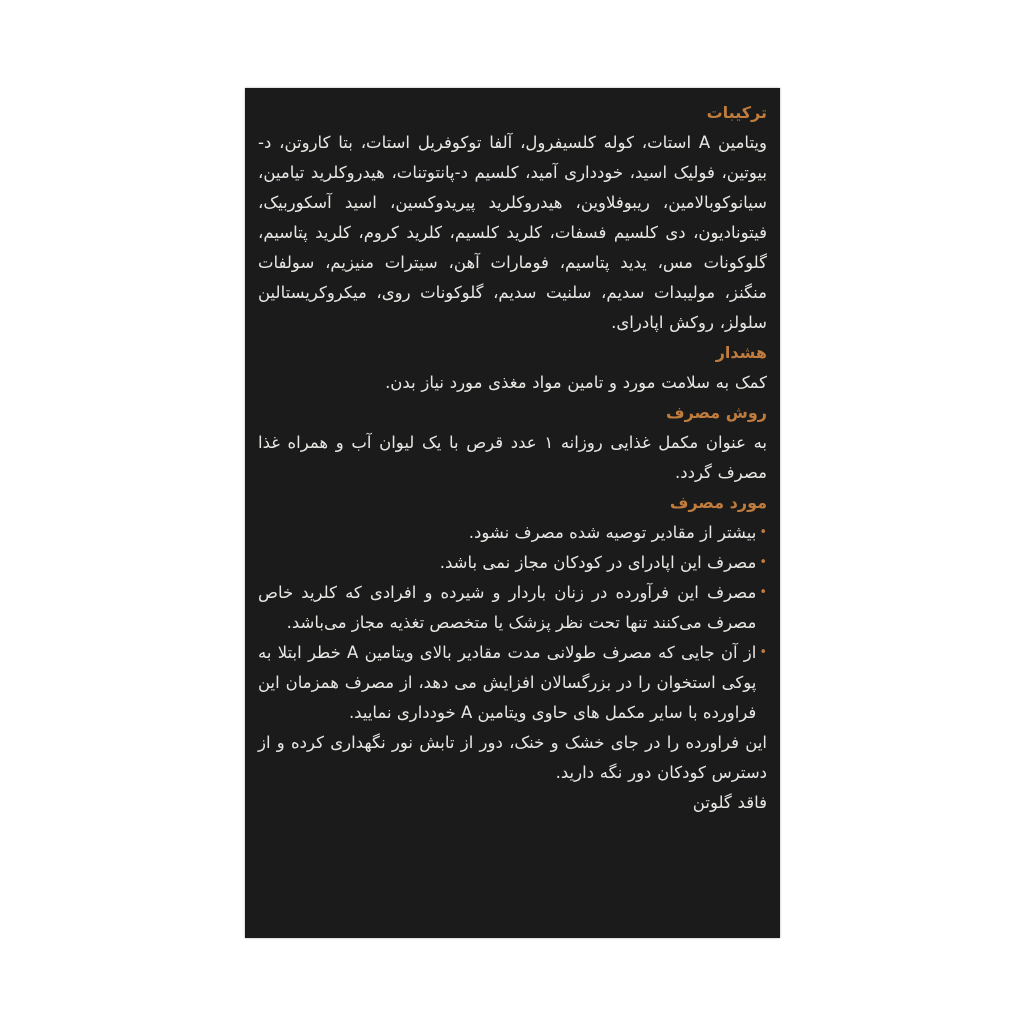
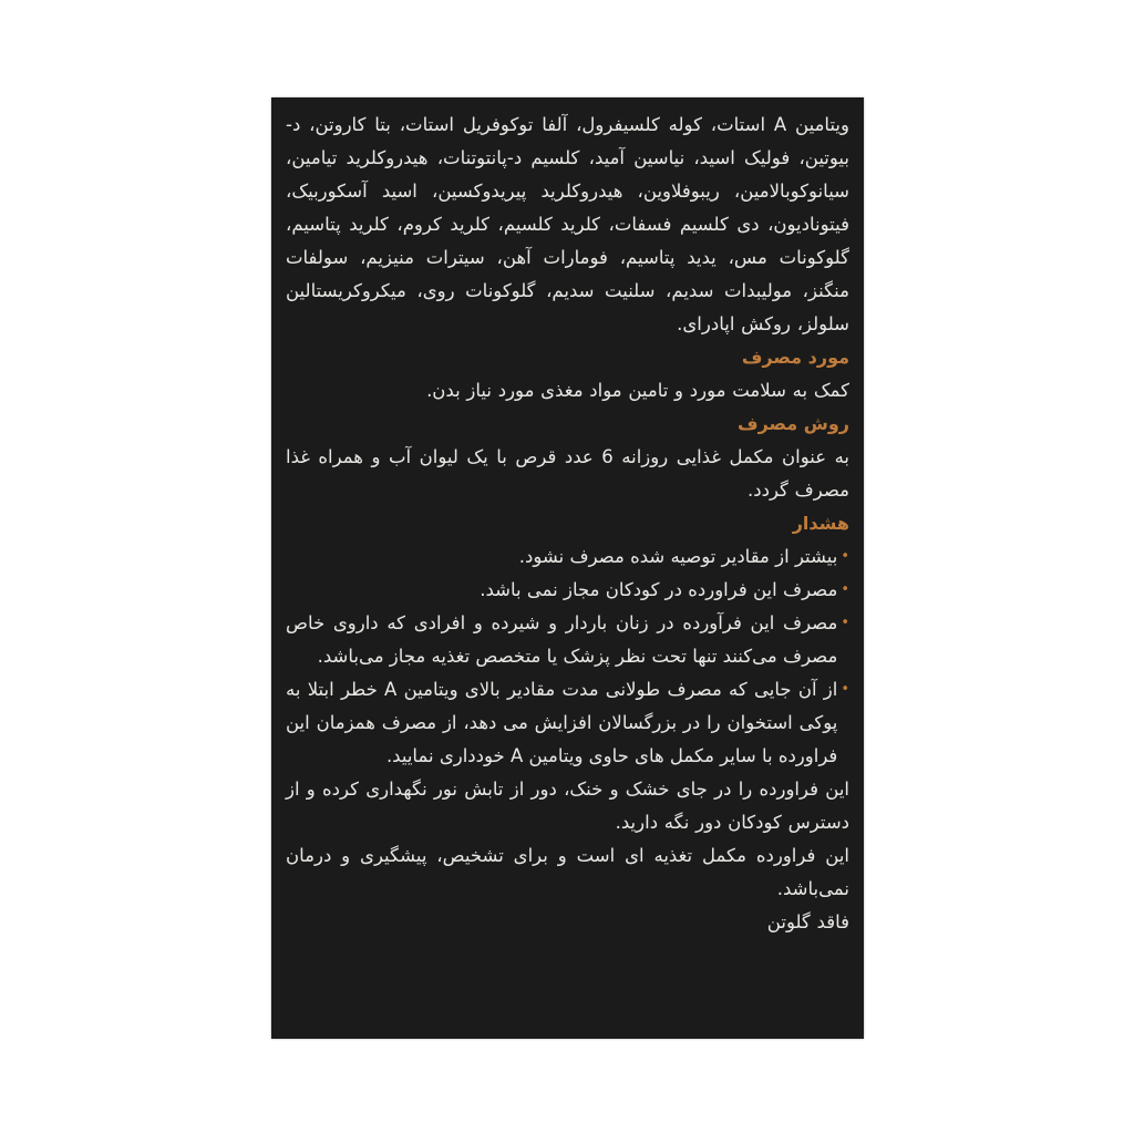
- ترکیبات
- ویتامین A استات، کوله کلسیفرول، آلفا توکوفریل استات، بتا کاروتن، د-بیوتین، فولیک اسید، خودداری آمید، کلسیم د-پانتوتنات، هیدروکلرید تیامین، سیانوکوبالامین، ریبوفلاوین، هیدروکلرید پیریدوکسین، اسید آسکوربیک، فیتونادیون، دی کلسیم فسفات، کلرید کلسیم، کلرید کروم، کلرید پتاسیم، گلوکونات مس، یدید پتاسیم، فومارات آهن، سیترات منیزیم، سولفات منگنز، مولیبدات سدیم، سلنیت سدیم، گلوکونات روی، میکروکریستالین سلولز، روکش اپادرای.
+ ویتامین A استات، کوله کلسیفرول، آلفا توکوفریل استات، بتا کاروتن، د-بیوتین، فولیک اسید، نیاسین آمید، کلسیم د-پانتوتنات، هیدروکلرید تیامین، سیانوکوبالامین، ریبوفلاوین، هیدروکلرید پیریدوکسین، اسید آسکوربیک، فیتونادیون، دی کلسیم فسفات، کلرید کلسیم، کلرید کروم، کلرید پتاسیم، گلوکونات مس، یدید پتاسیم، فومارات آهن، سیترات منیزیم، سولفات منگنز، مولیبدات سدیم، سلنیت سدیم، گلوکونات روی، میکروکریستالین سلولز، روکش اپادرای.
- هشدار
+ مورد مصرف
  کمک به سلامت مورد و تامین مواد مغذی مورد نیاز بدن.
  روش مصرف
- به عنوان مکمل غذایی روزانه ۱ عدد قرص با یک لیوان آب و همراه غذا مصرف گردد.
+ به عنوان مکمل غذایی روزانه 6 عدد قرص با یک لیوان آب و همراه غذا مصرف گردد.
- مورد مصرف
+ هشدار
  •
  بیشتر از مقادیر توصیه شده مصرف نشود.
  •
- مصرف این اپادرای در کودکان مجاز نمی باشد.
+ مصرف این فراورده در کودکان مجاز نمی باشد.
  •
- مصرف این فرآورده در زنان باردار و شیرده و افرادی که کلرید خاص مصرف می‌کنند تنها تحت نظر پزشک یا متخصص تغذیه مجاز می‌باشد.
+ مصرف این فرآورده در زنان باردار و شیرده و افرادی که داروی خاص مصرف می‌کنند تنها تحت نظر پزشک یا متخصص تغذیه مجاز می‌باشد.
  •
  از آن جایی که مصرف طولانی مدت مقادیر بالای ویتامین A خطر ابتلا به پوکی استخوان را در بزرگسالان افزایش می دهد، از مصرف همزمان این فراورده با سایر مکمل های حاوی ویتامین A خودداری نمایید.
  این فراورده را در جای خشک و خنک، دور از تابش نور نگهداری کرده و از دسترس کودکان دور نگه دارید.
+ این فراورده مکمل تغذیه ای است و برای تشخیص، پیشگیری و درمان نمی‌باشد.
  فاقد گلوتن
